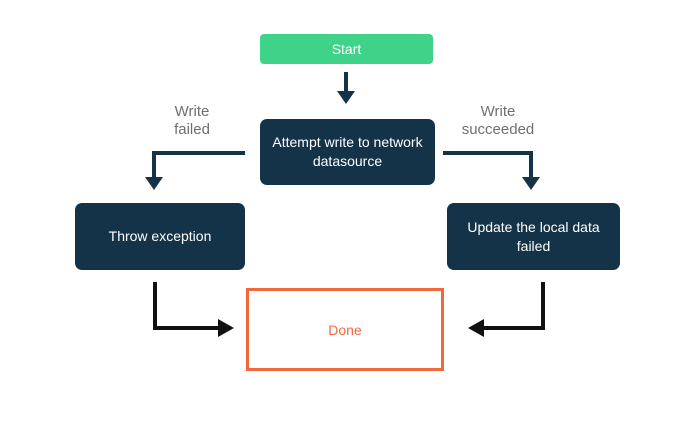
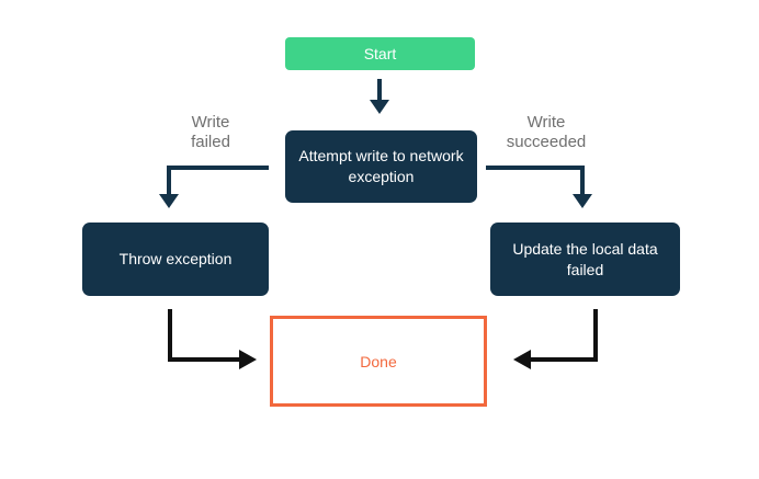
  Start
  Write failed
  Write succeeded
- Attempt write to network datasource
+ Attempt write to network exception
  Throw exception
  Update the local data failed
  Done
